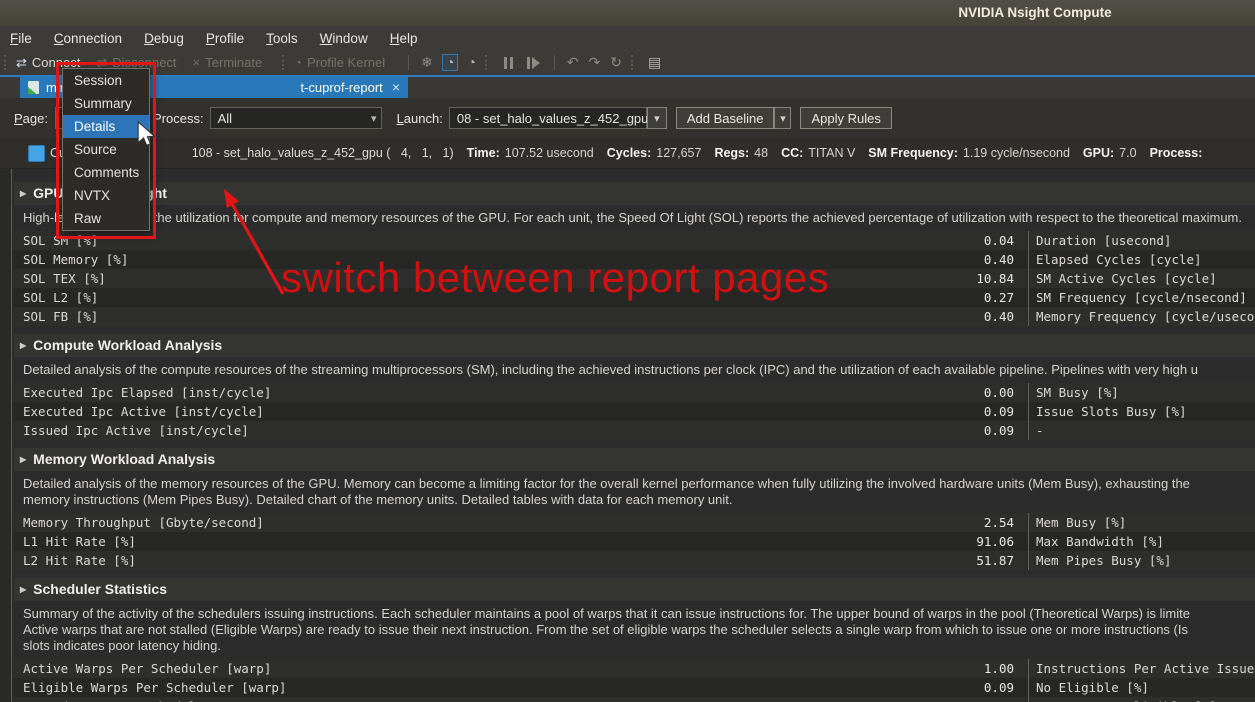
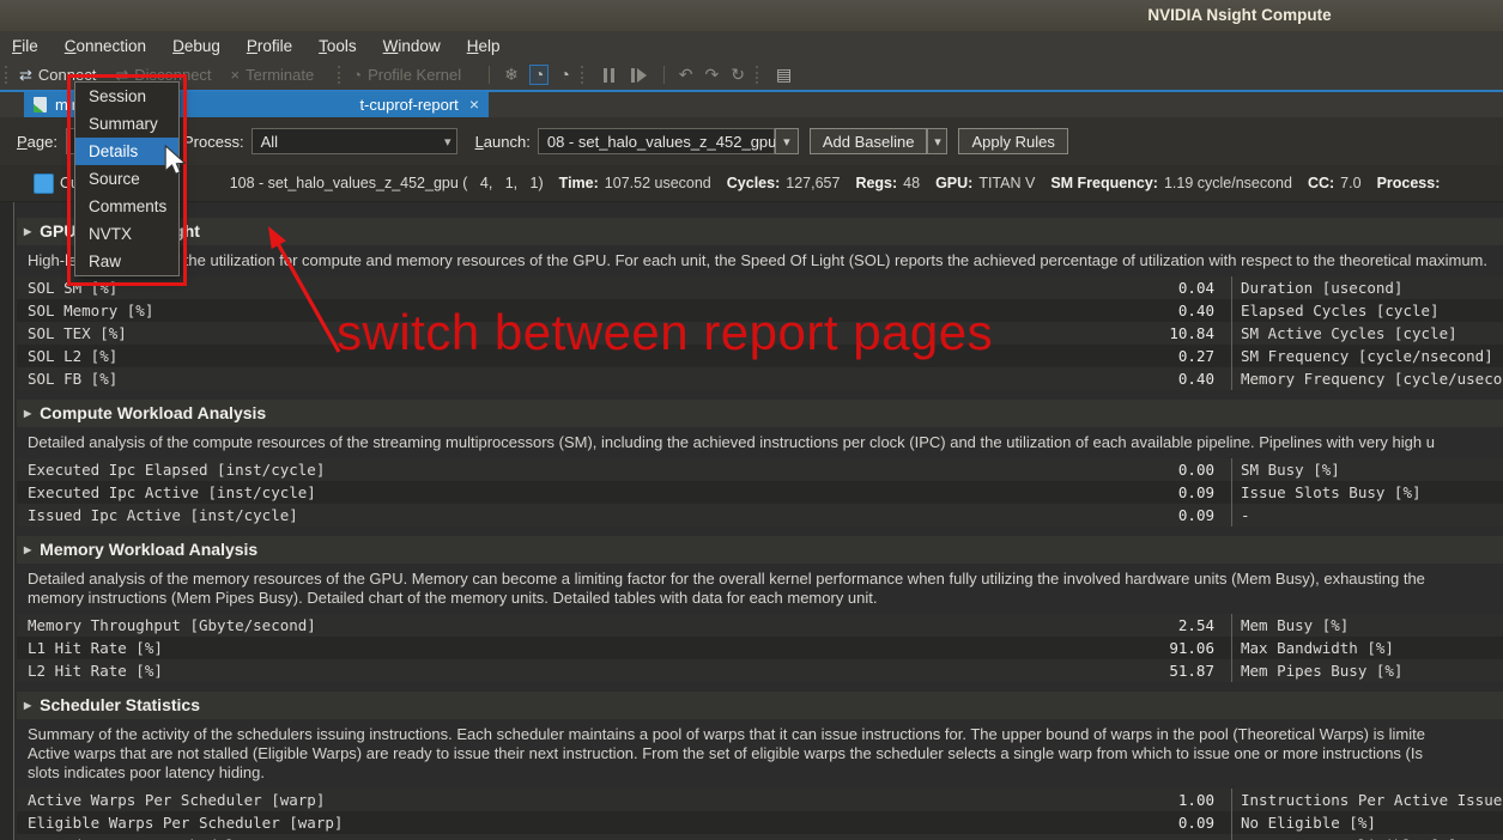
  NVIDIA Nsight Compute
  File
  Connection
  Debug
  Profile
  Tools
  Window
  Help
  ⇄
  ×
  Terminate
  ◔
  Profile Kernel
  ❄
  ◔
  ◔
  ↶
  ↷
  ↻
  ▤
  t-cuprof-report
  ×
  Page:
  Process:
  All
  ▾
  Launch:
  08 - set_halo_values_z_452_gpu
  ▾
  Add Baseline
  ▾
  Apply Rules
  108 - set_halo_values_z_452_gpu ( 4, 1, 1)
  Time:
  107.52 usecond
  Cycles:
  127,657
  Regs:
  48
- CC:
+ GPU:
  TITAN V
  SM Frequency:
  1.19 cycle/nsecond
- GPU:
+ CC:
  7.0
  Process:
  ▶
  High-lehe utilization fr compute and memory resources of the GPU. For each unit, the Speed Of Light (SOL) reports the achieved percentage of utilization with respect to the theoretical maximum.
  SOL SM [%]
  0.04
  Duration [usecond]
  SOL Memory [%]
  0.40
  Elapsed Cycles [cycle]
  SOL TEX [%]
  10.84
  SM Active Cycles [cycle]
  SOL L2 [%]
  0.27
  SM Frequency [cycle/nsecond]
  SOL FB [%]
  0.40
  Memory Frequency [cycle/useco
  ▶
  Compute Workload Analysis
  Detailed analysis of the compute resources of the streaming multiprocessors (SM), including the achieved instructions per clock (IPC) and the utilization of each available pipeline. Pipelines with very high u
  Executed Ipc Elapsed [inst/cycle]
  0.00
  SM Busy [%]
  Executed Ipc Active [inst/cycle]
  0.09
  Issue Slots Busy [%]
  Issued Ipc Active [inst/cycle]
  0.09
  -
  ▶
  Memory Workload Analysis
  Detailed analysis of the memory resources of the GPU. Memory can become a limiting factor for the overall kernel performance when fully utilizing the involved hardware units (Mem Busy), exhausting the
  memory instructions (Mem Pipes Busy). Detailed chart of the memory units. Detailed tables with data for each memory unit.
  Memory Throughput [Gbyte/second]
  2.54
  Mem Busy [%]
  L1 Hit Rate [%]
  91.06
  Max Bandwidth [%]
  L2 Hit Rate [%]
  51.87
  Mem Pipes Busy [%]
  ▶
  Scheduler Statistics
  Summary of the activity of the schedulers issuing instructions. Each scheduler maintains a pool of warps that it can issue instructions for. The upper bound of warps in the pool (Theoretical Warps) is limite
  Active warps that are not stalled (Eligible Warps) are ready to issue their next instruction. From the set of eligible warps the scheduler selects a single warp from which to issue one or more instructions (Is
  slots indicates poor latency hiding.
  Active Warps Per Scheduler [warp]
  1.00
  Instructions Per Active Issue
  Eligible Warps Per Scheduler [warp]
  0.09
  No Eligible [%]
  Session
  Summary
  Details
  Source
  Comments
  NVTX
  Raw
  switch between report pages
